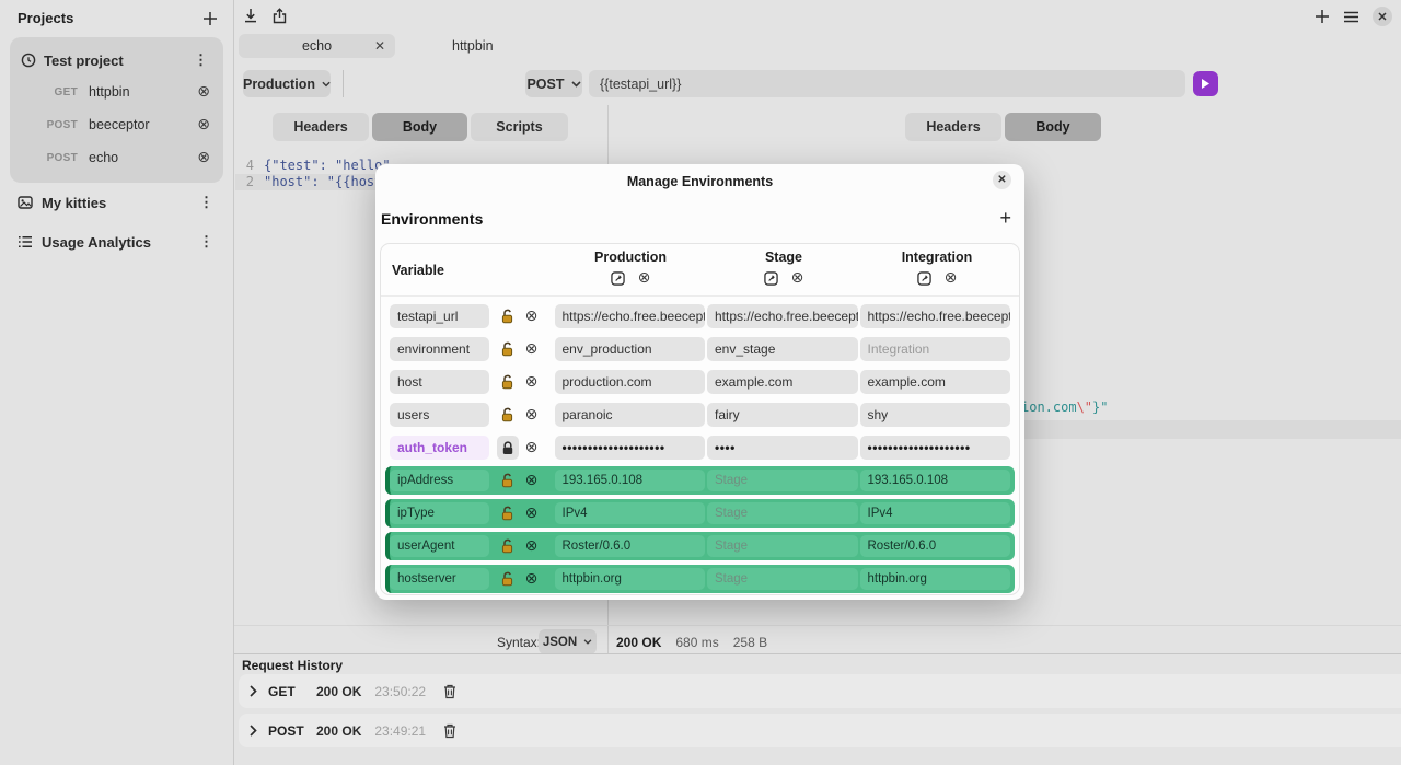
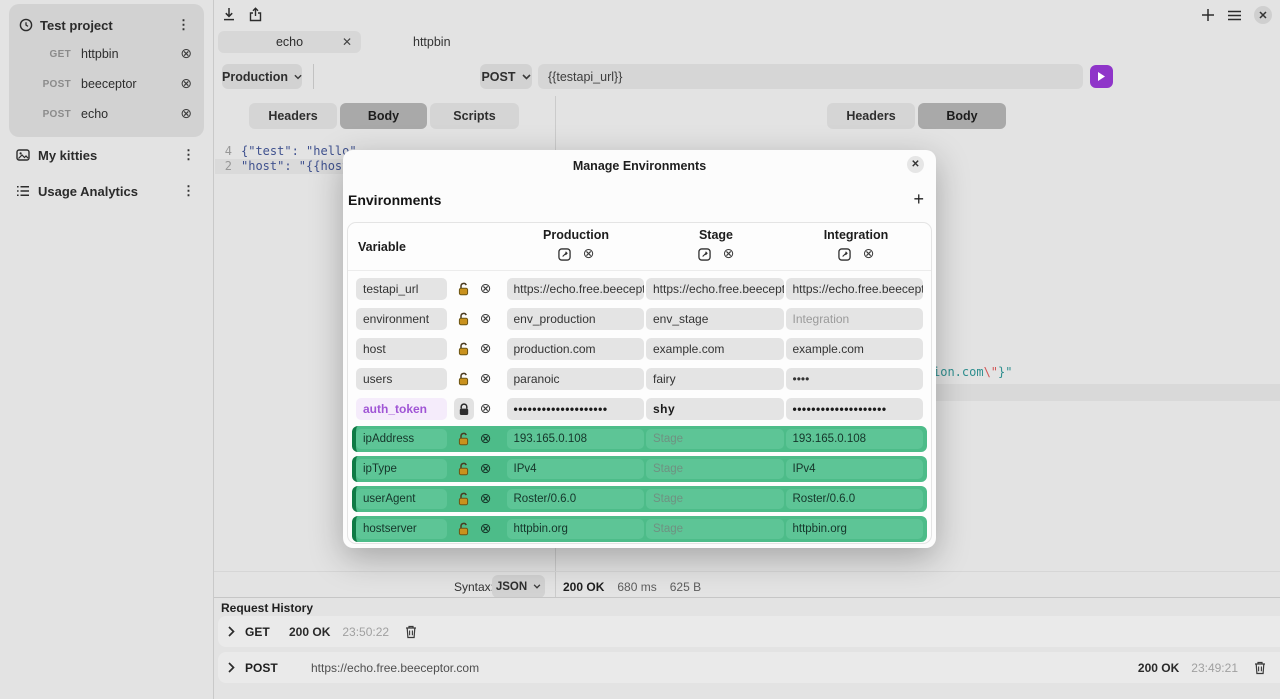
- Projects
  Test project
  ⋮
  GET
  httpbin
  ⊗
  POST
  beeceptor
  ⊗
  POST
  echo
  ⊗
  My kitties
  ⋮
  Usage Analytics
  ⋮
  ✕
  echo
  ✕
  httpbin
  Production
  POST
  {{testapi_url}}
  Headers
  Body
  Scripts
  4
  {"test": "hell
  2
  "host": "{{hos
  Headers
  Body
  ion.com\"}"
  Syntax
  JSON
  200 OK
  680 ms
- 258 B
+ 625 B
  Request History
  GET
  200 OK
  23:50:22
  POST
+ https://echo.free.beeceptor.com
  200 OK
  23:49:21
  Manage Environments
  ✕
  Environments
  +
  Variable
  Production
  ⊗
  Stage
  ⊗
  Integration
  ⊗
  testapi_url
  ⊗
  https://echo.free.beecept
  https://echo.free.beecept
  https://echo.free.beecept
  environment
  ⊗
  env_production
  env_stage
  Integration
  host
  ⊗
  production.com
  example.com
  example.com
  users
  ⊗
  paranoic
  fairy
- shy
+ ••••
  auth_token
  ⊗
  ••••••••••••••••••••
- ••••
+ shy
  ••••••••••••••••••••
  ipAddress
  ⊗
  193.165.0.108
  Stage
  193.165.0.108
  ipType
  ⊗
  IPv4
  Stage
  IPv4
  userAgent
  ⊗
  Roster/0.6.0
  Stage
  Roster/0.6.0
  hostserver
  ⊗
  httpbin.org
  Stage
  httpbin.org
